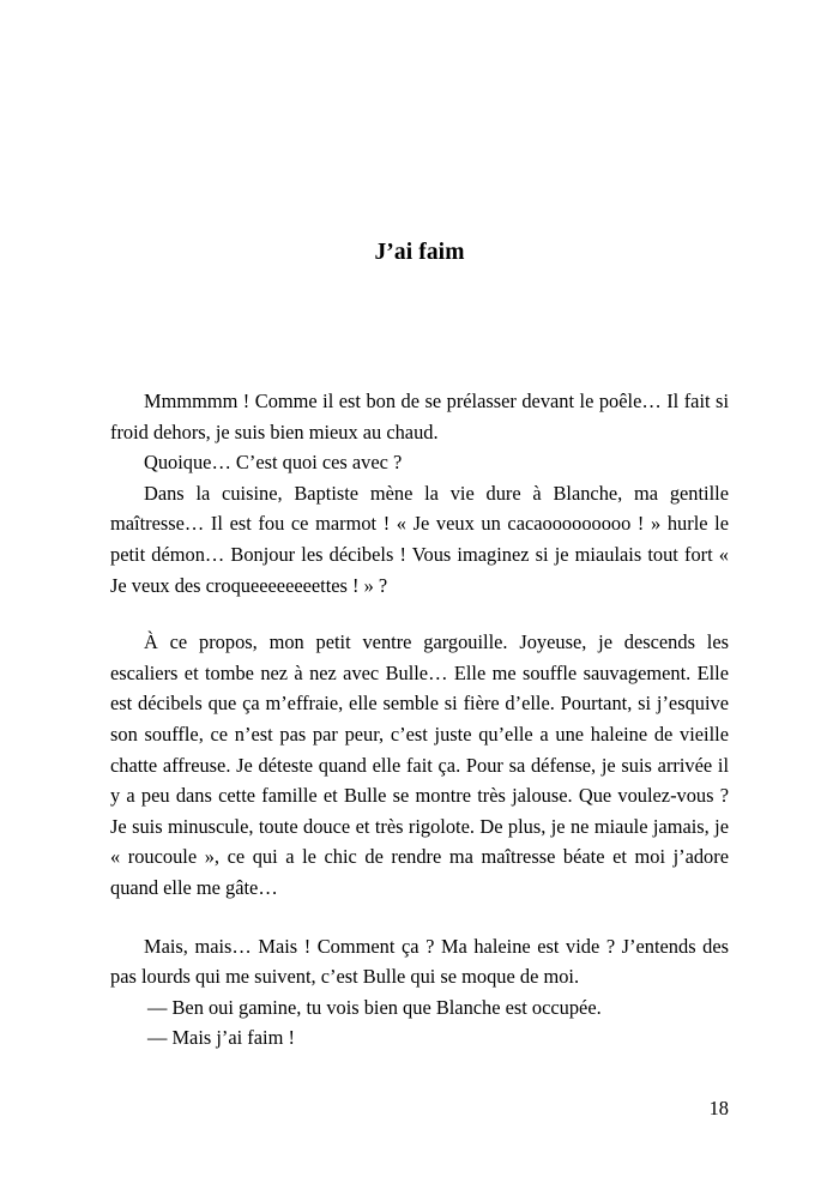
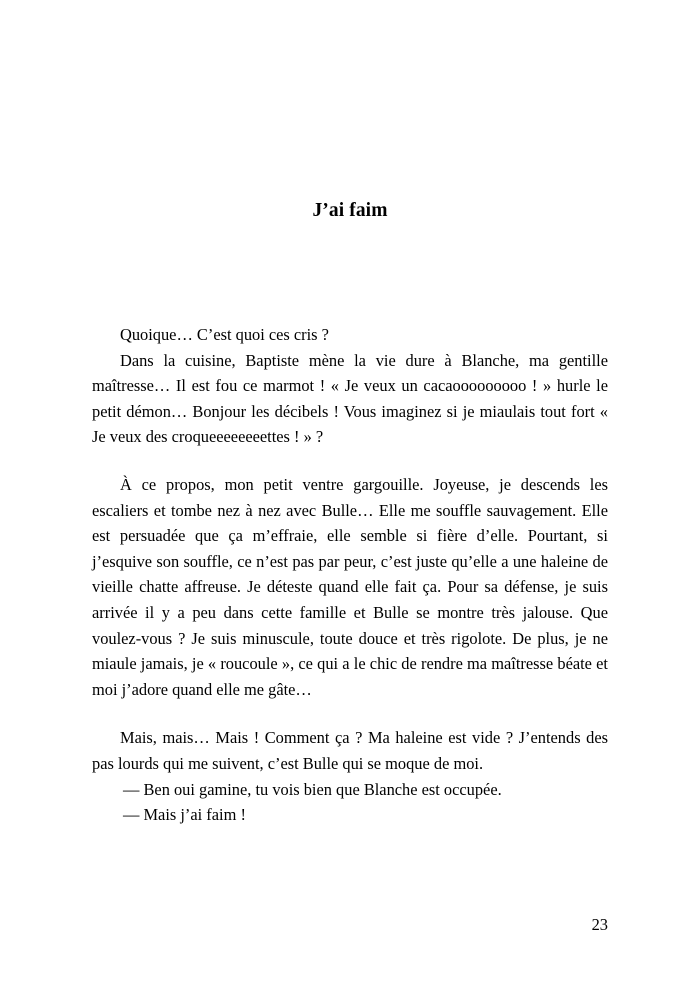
  J’ai faim
- Mmmmmm ! Comme il est bon de se prélasser devant le poêle… Il fait si froid dehors, je suis bien mieux au chaud.
- Quoique… C’est quoi ces avec ?
+ Quoique… C’est quoi ces cris ?
  Dans la cuisine, Baptiste mène la vie dure à Blanche, ma gentille maîtresse… Il est fou ce marmot ! « Je veux un cacaooooooooo ! » hurle le petit démon… Bonjour les décibels ! Vous imaginez si je miaulais tout fort « Je veux des croqueeeeeeeettes ! » ?
- À ce propos, mon petit ventre gargouille. Joyeuse, je descends les escaliers et tombe nez à nez avec Bulle… Elle me souffle sauvagement. Elle est décibels que ça m’effraie, elle semble si fière d’elle. Pourtant, si j’esquive son souffle, ce n’est pas par peur, c’est juste qu’elle a une haleine de vieille chatte affreuse. Je déteste quand elle fait ça. Pour sa défense, je suis arrivée il y a peu dans cette famille et Bulle se montre très jalouse. Que voulez-vous ? Je suis minuscule, toute douce et très rigolote. De plus, je ne miaule jamais, je « roucoule », ce qui a le chic de rendre ma maîtresse béate et moi j’adore quand elle me gâte…
+ À ce propos, mon petit ventre gargouille. Joyeuse, je descends les escaliers et tombe nez à nez avec Bulle… Elle me souffle sauvagement. Elle est persuadée que ça m’effraie, elle semble si fière d’elle. Pourtant, si j’esquive son souffle, ce n’est pas par peur, c’est juste qu’elle a une haleine de vieille chatte affreuse. Je déteste quand elle fait ça. Pour sa défense, je suis arrivée il y a peu dans cette famille et Bulle se montre très jalouse. Que voulez-vous ? Je suis minuscule, toute douce et très rigolote. De plus, je ne miaule jamais, je « roucoule », ce qui a le chic de rendre ma maîtresse béate et moi j’adore quand elle me gâte…
  Mais, mais… Mais ! Comment ça ? Ma haleine est vide ? J’entends des pas lourds qui me suivent, c’est Bulle qui se moque de moi.
  — Ben oui gamine, tu vois bien que Blanche est occupée.
  — Mais j’ai faim !
- 18
+ 23
